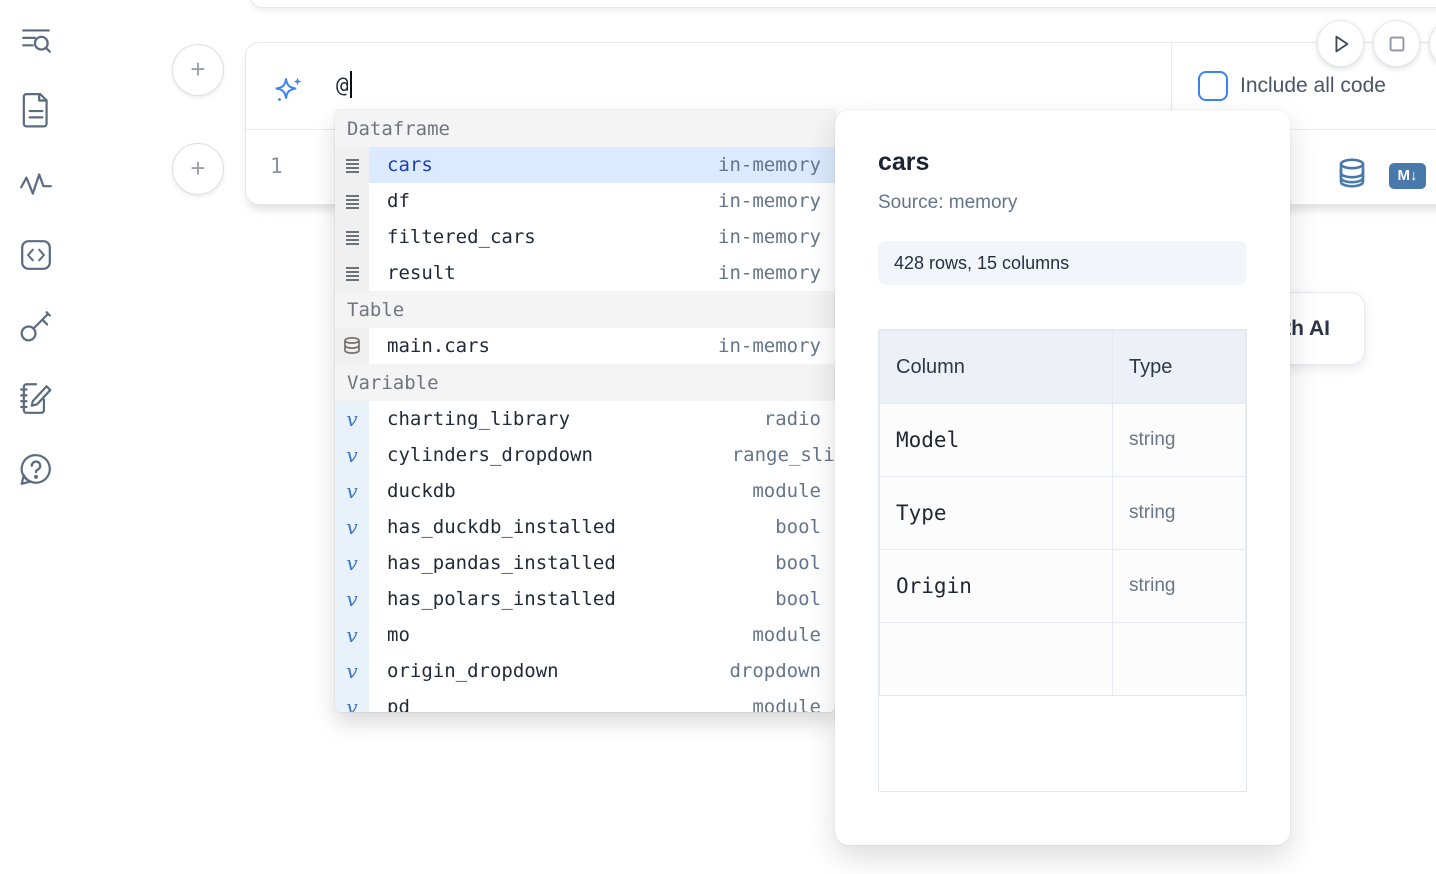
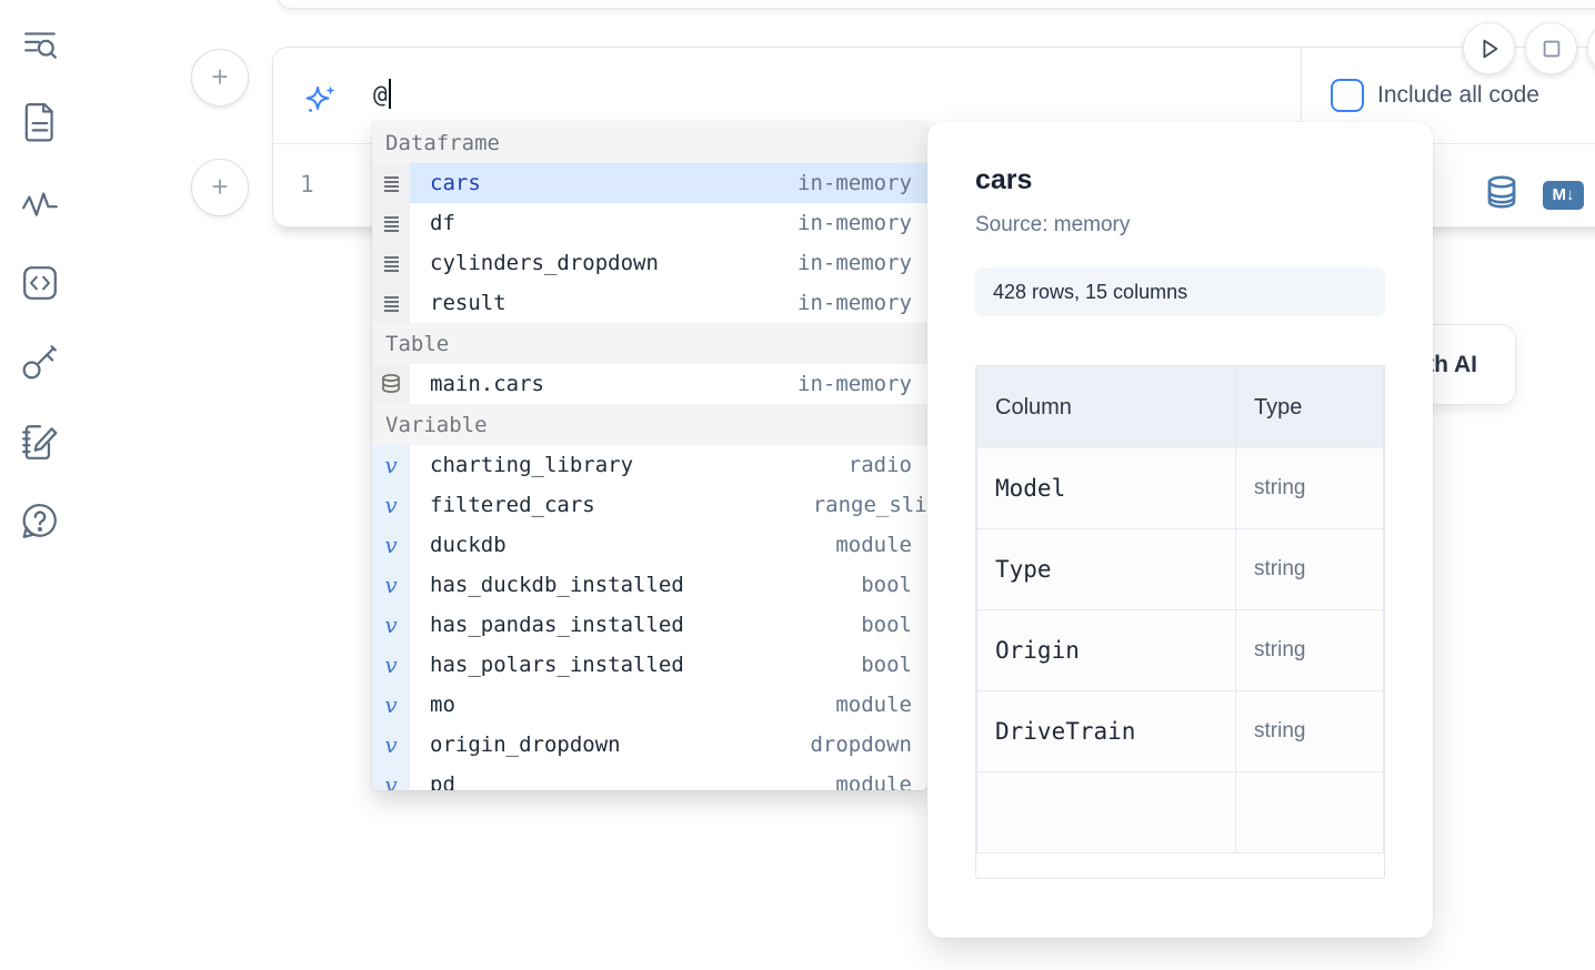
  +
  +
  @
  Include all code
  1
  M↓
  Dataframe
  cars
  in-memory
  df
  in-memory
- filtered_cars
+ cylinders_dropdown
  in-memory
  result
  in-memory
  Table
  main.cars
  in-memory
  Variable
  v
  charting_library
  radio
  v
- cylinders_dropdown
+ filtered_cars
  range_sli
  v
  duckdb
  module
  v
  has_duckdb_installed
  bool
  v
  has_pandas_installed
  bool
  v
  has_polars_installed
  bool
  v
  mo
  module
  v
  origin_dropdown
  dropdown
  v
  pd
  module
  cars
  Source: memory
  428 rows, 15 columns
  Column	Type
  Model	string
  Type	string
  Origin	string
+ DriveTrain	string
